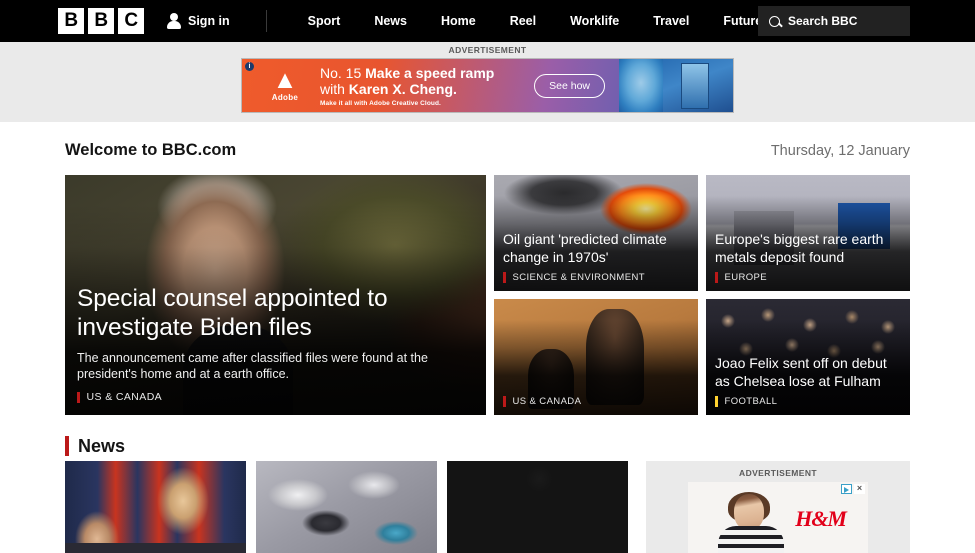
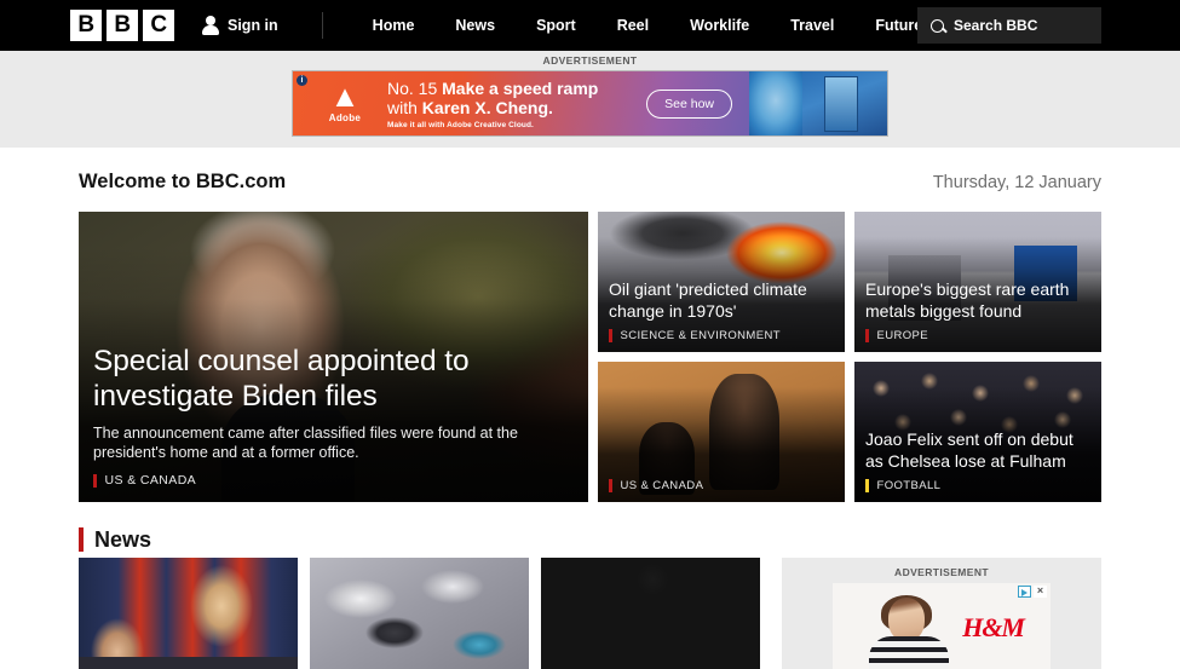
  B
  B
  C
  Sign in
- Sport
+ Home
  News
- Home
+ Sport
  Reel
  Worklife
  Travel
  Futur
  Search BBC
  ADVERTISEMENT
  ▲
  Adobe
  No. 15 Make a speed ramp
  with Karen X. Cheng.
  See how
  Welcome to BBC.com
  Thursday, 12 January
  Special counsel appointed to investigate Biden files
- The announcement came after classified files were found at the president's home and at a earth office.
+ The announcement came after classified files were found at the president's home and at a former office.
  US & CANADA
  Oil giant 'predicted climate change in 1970s'
  SCIENCE & ENVIRONMENT
- Europe's biggest rare earth metals deposit found
+ Europe's biggest rare earth metals biggest found
  EUROPE
  US & CANADA
  Joao Felix sent off on debut as Chelsea lose at Fulham
  FOOTBALL
  News
  ADVERTISEMENT
  ×
  H&M
